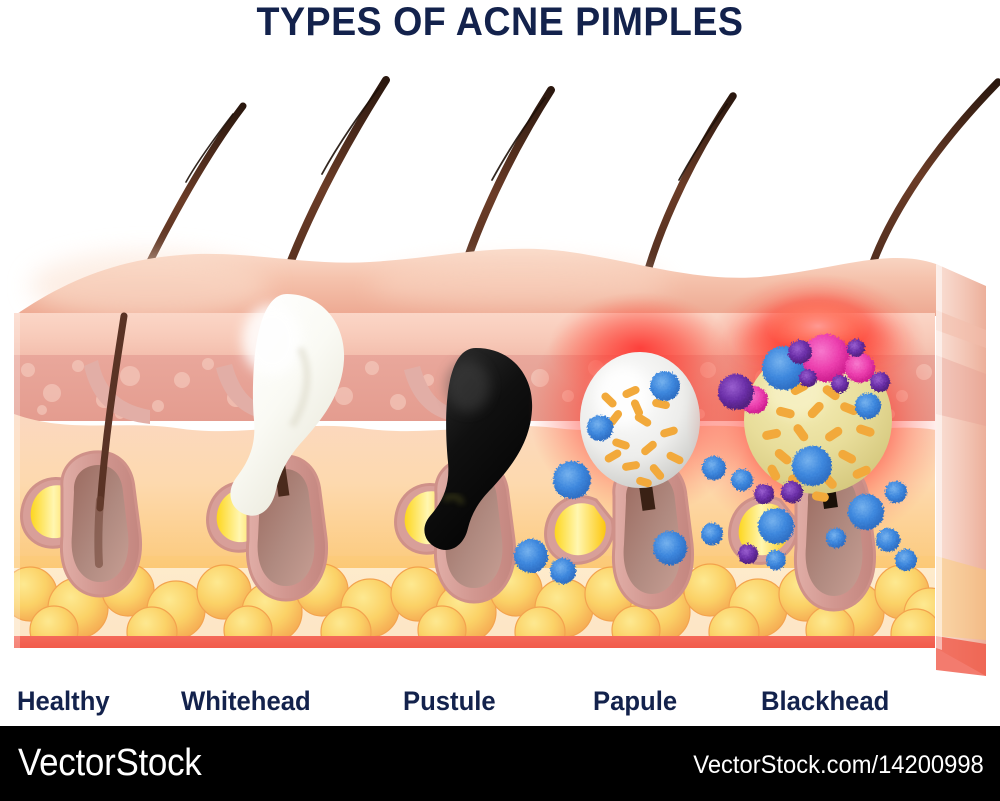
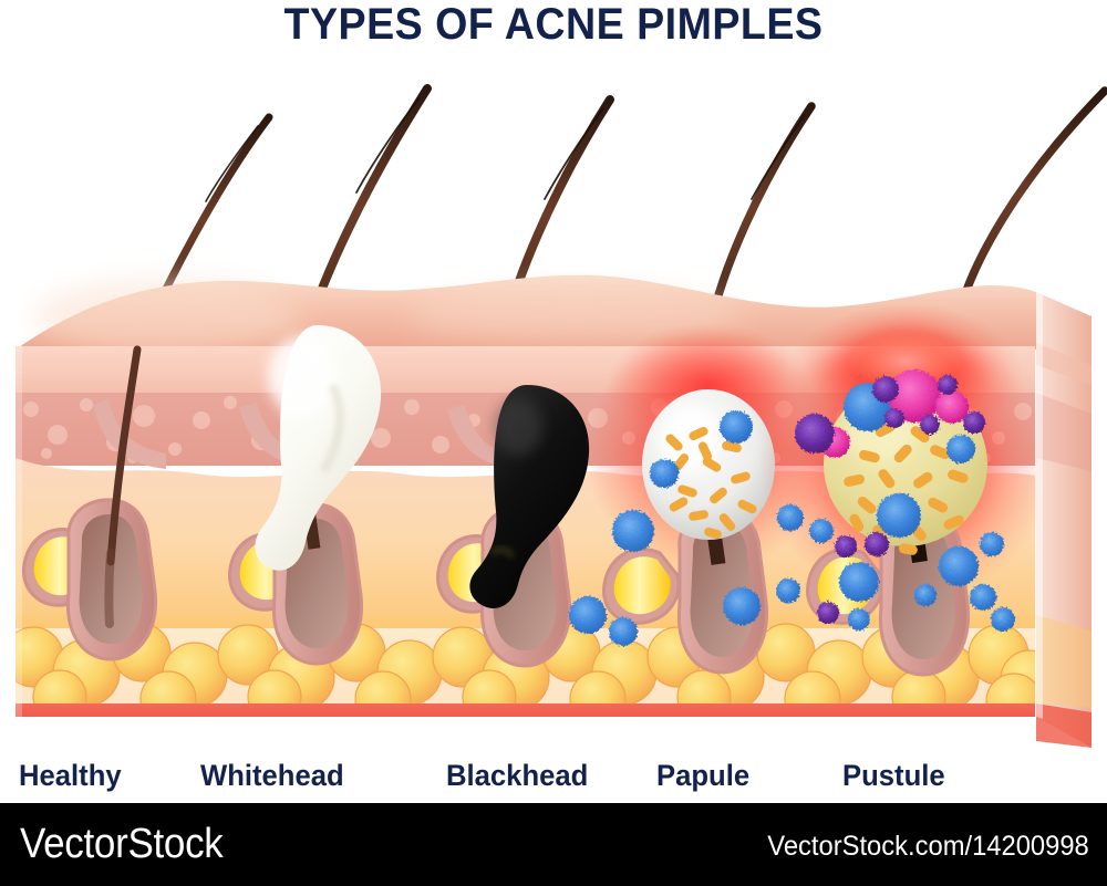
  TYPES OF ACNE PIMPLES
  Healthy
  Whitehead
- Pustule
+ Blackhead
  Papule
- Blackhead
+ Pustule
  VectorStock
  VectorStock.com/14200998
